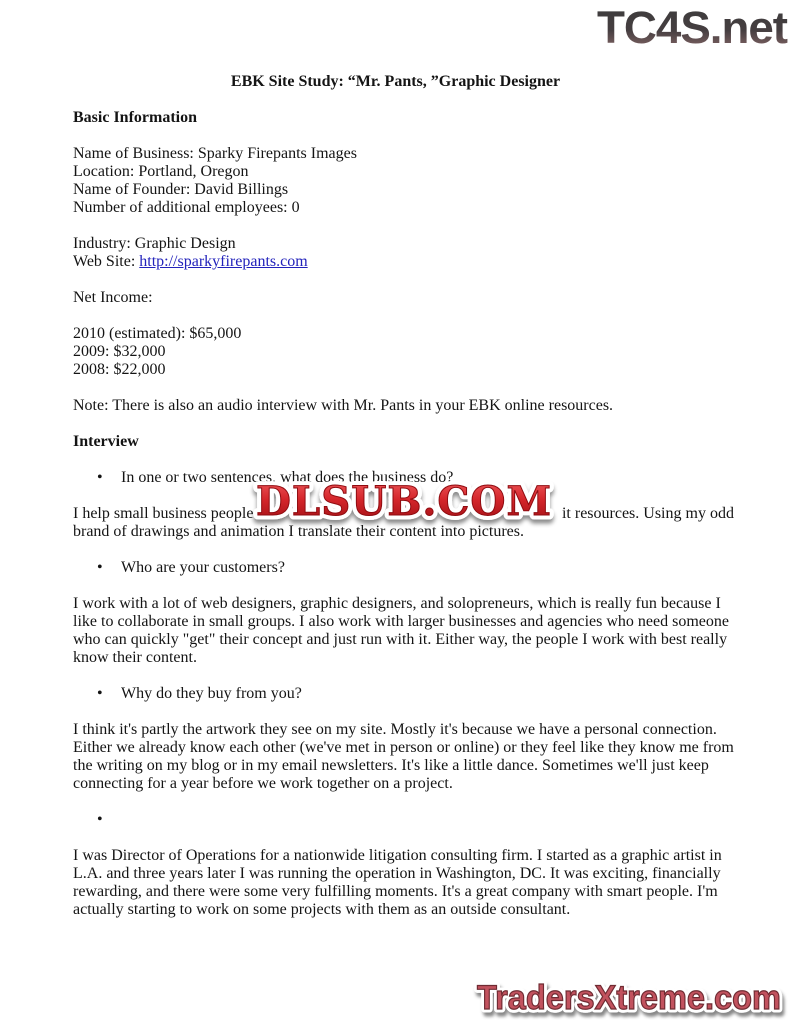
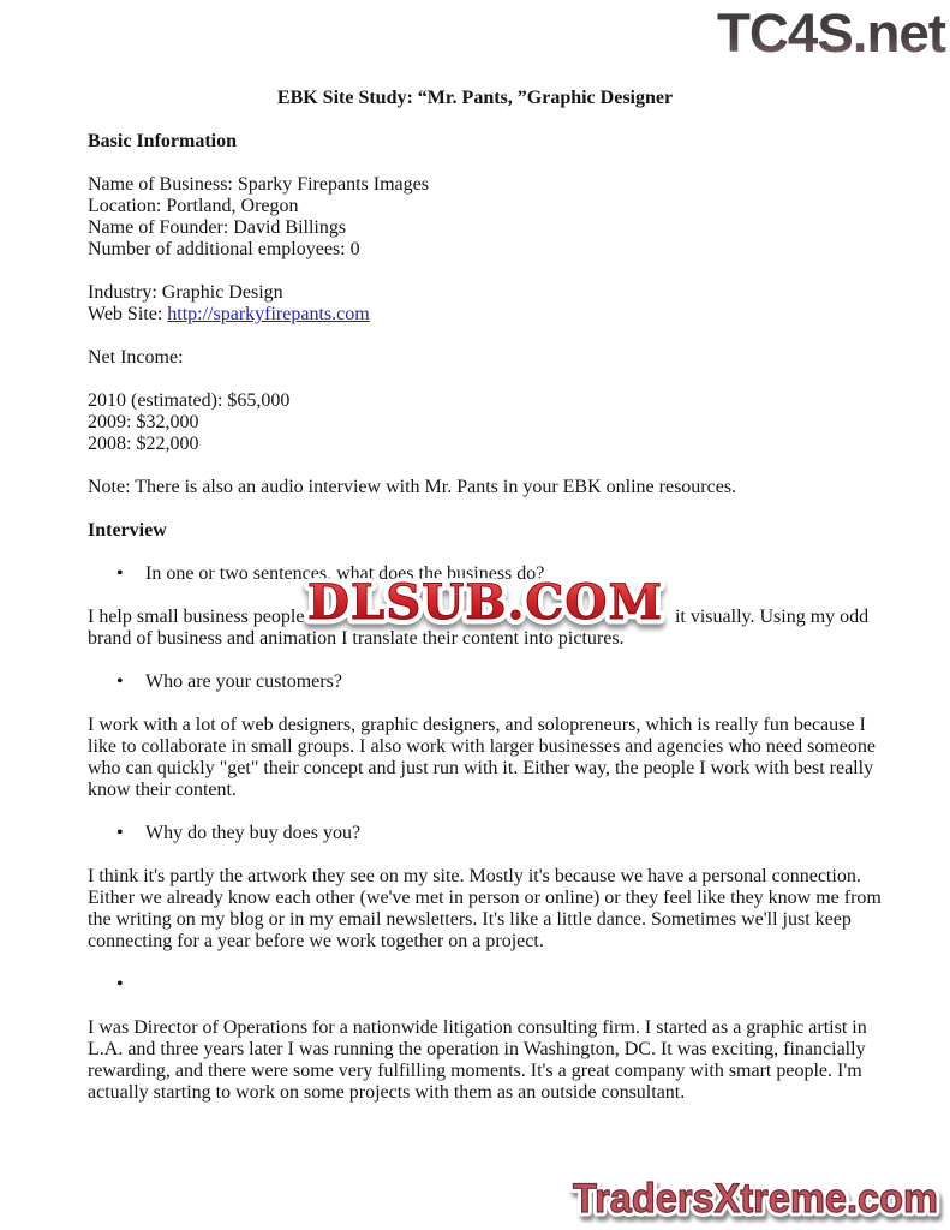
  TC4S.net
  EBK Site Study: “Mr. Pants, ”Graphic Designer
  Basic Information
  Name of Business: Sparky Firepants Images
  Location: Portland, Oregon
  Name of Founder: David Billings
  Number of additional employees: 0
  Industry: Graphic Design
  Web Site: http://sparkyfirepants.com
  Net Income:
  2010 (estimated): $65,000
  2009: $32,000
  2008: $22,000
  Note: There is also an audio interview with Mr. Pants in your EBK online resources.
  Interview
  •
  In one or two sentences, what does the business do?
- I help small business people w it resources. Using my odd
+ I help small business people w it visually. Using my odd
- brand of drawings and animation I translate their content into pictures.
+ brand of business and animation I translate their content into pictures.
  •
  Who are your customers?
  I work with a lot of web designers, graphic designers, and solopreneurs, which is really fun because I
  like to collaborate in small groups. I also work with larger businesses and agencies who need someone
  who can quickly "get" their concept and just run with it. Either way, the people I work with best really
  know their content.
  •
- Why do they buy from you?
+ Why do they buy does you?
  I think it's partly the artwork they see on my site. Mostly it's because we have a personal connection.
  Either we already know each other (we've met in person or online) or they feel like they know me from
  the writing on my blog or in my email newsletters. It's like a little dance. Sometimes we'll just keep
  connecting for a year before we work together on a project.
  •
  I was Director of Operations for a nationwide litigation consulting firm. I started as a graphic artist in
  L.A. and three years later I was running the operation in Washington, DC. It was exciting, financially
  rewarding, and there were some very fulfilling moments. It's a great company with smart people. I'm
  actually starting to work on some projects with them as an outside consultant.
  DLSUB.COM
  TradersXtreme.com
